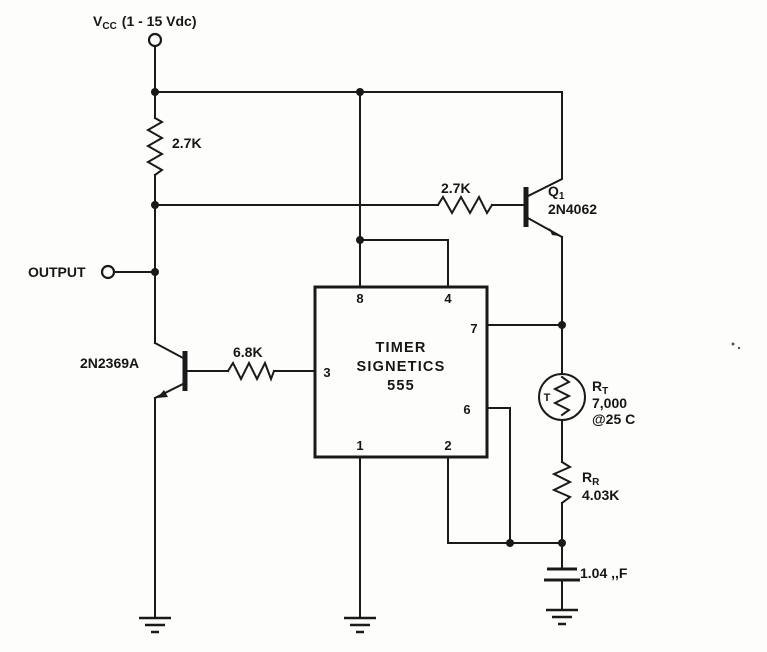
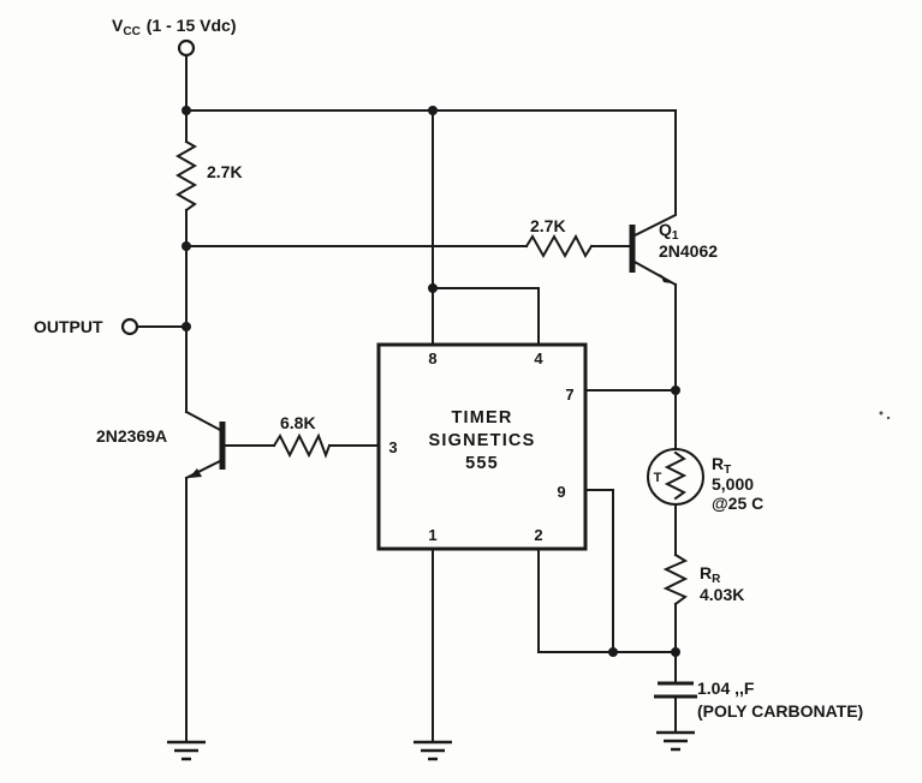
  VCC (1 - 15 Vdc)
  2.7K
  OUTPUT
  2N2369A
  6.8K
  2.7K
  Q1
  2N4062
  TIMER
  SIGNETICS
  555
  8
  4
  7
  3
- 6
+ 9
  1
  2
  T
  RT
- 7,000
+ 5,000
  @25 C
  RR
  4.03K
  1.04 ,,F
+ (POLY CARBONATE)
